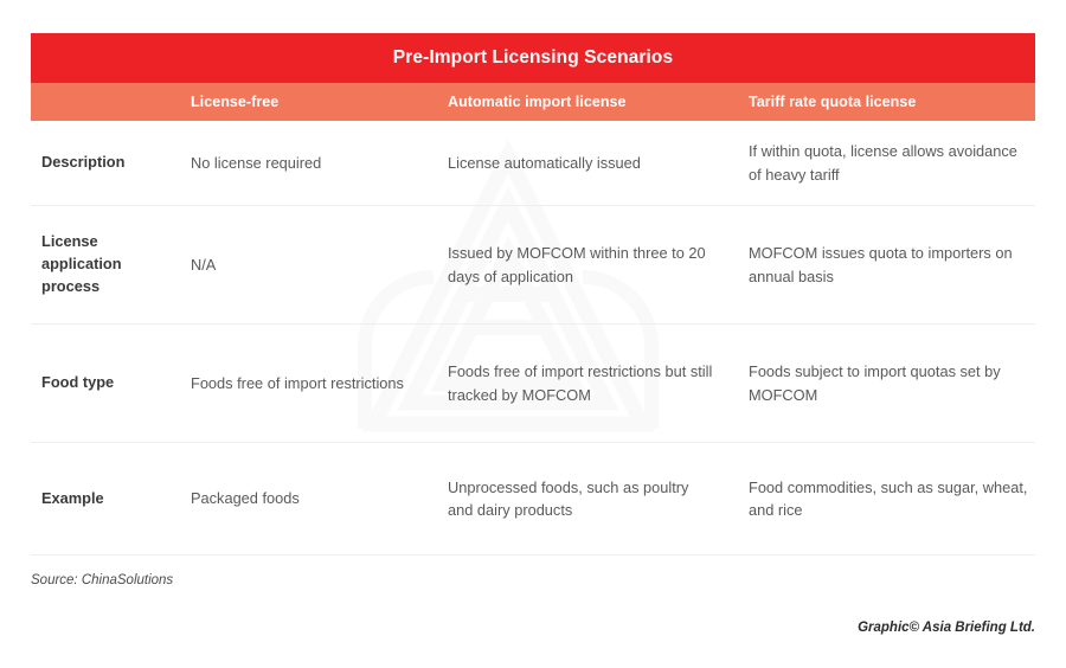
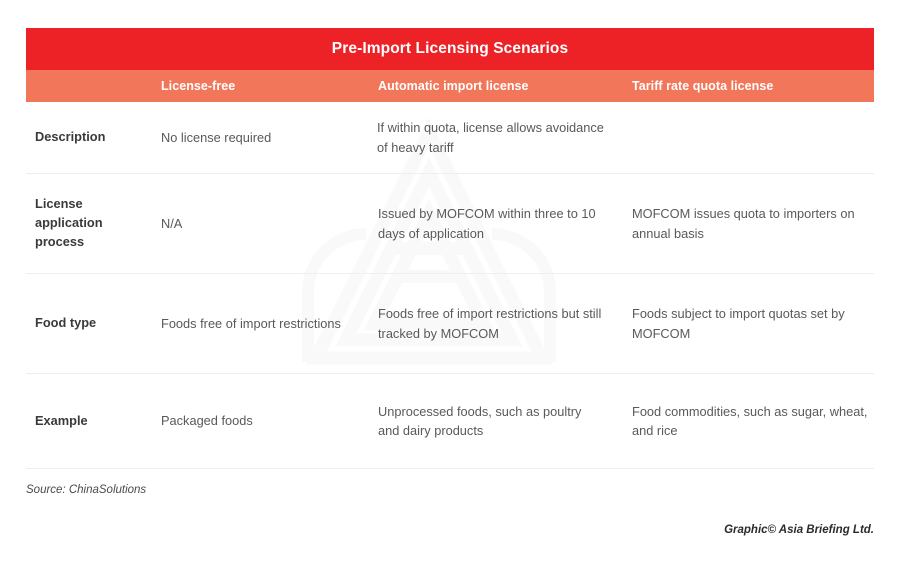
  Pre-Import Licensing Scenarios
  License-free
  Automatic import license
  Tariff rate quota license
  Description
  No license required
- License automatically issued
  If within quota, license allows avoidance of heavy tariff
  License application process
  N/A
- Issued by MOFCOM within three to 20 days of application
+ Issued by MOFCOM within three to 10 days of application
  MOFCOM issues quota to importers on annual basis
  Food type
  Foods free of import restrictions
  Foods free of import restrictions but still tracked by MOFCOM
  Foods subject to import quotas set by MOFCOM
  Example
  Packaged foods
  Unprocessed foods, such as poultry and dairy products
  Food commodities, such as sugar, wheat, and rice
  Source: ChinaSolutions
  Graphic© Asia Briefing Ltd.
